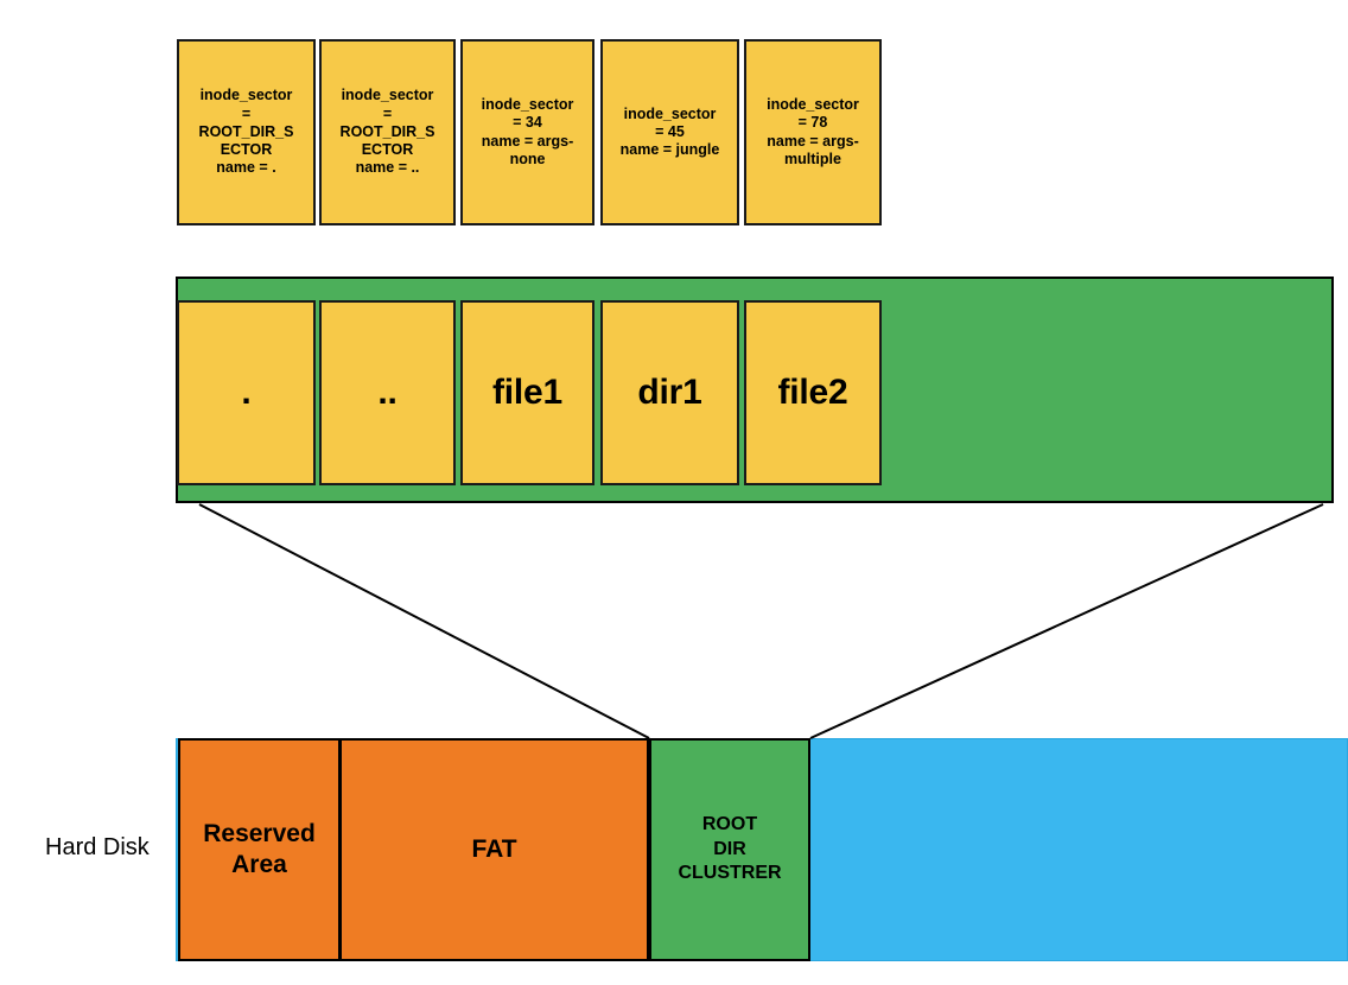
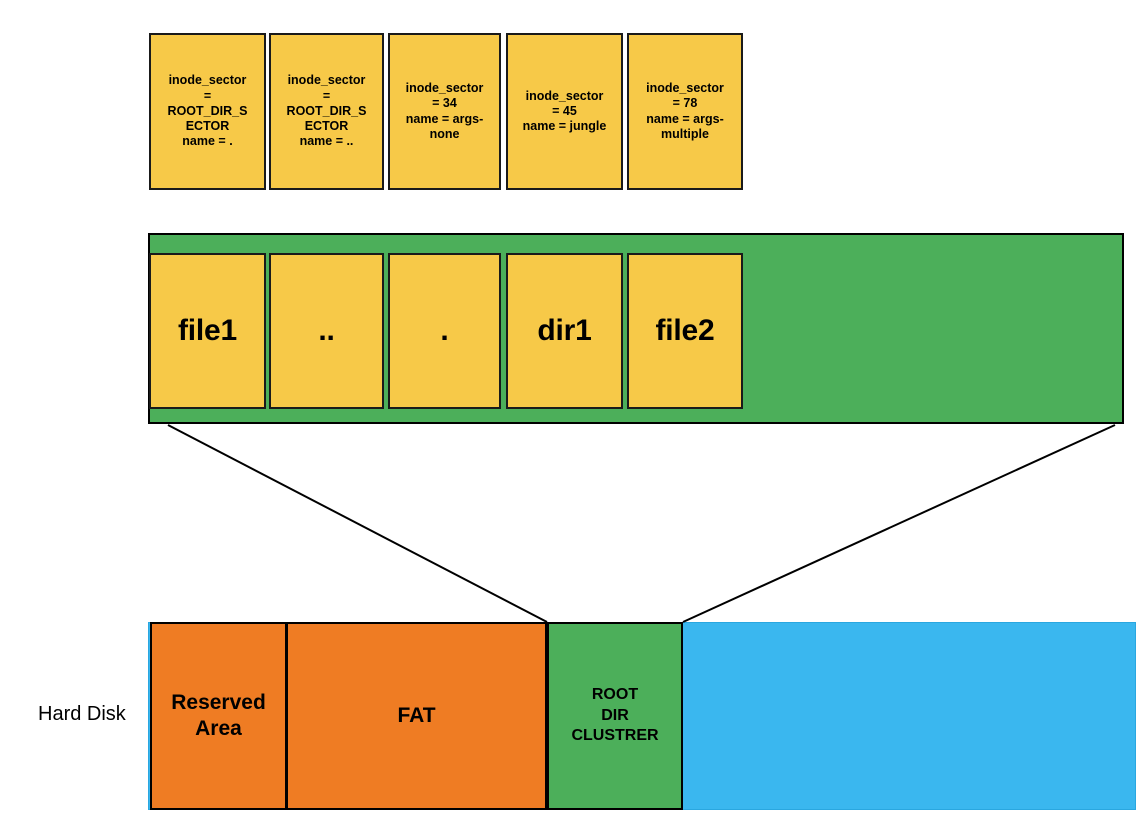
  inode_sector
  =
  ROOT_DIR_S
  ECTOR
  name = .
  inode_sector
  =
  ROOT_DIR_S
  ECTOR
  name = ..
  inode_sector
  = 34
  name = args-
  none
  inode_sector
  = 45
  name = jungle
  inode_sector
  = 78
  name = args-
  multiple
- .
+ file1
  ..
- file1
+ .
  dir1
  file2
  Reserved
  Area
  FAT
  ROOT
  DIR
  CLUSTRER
  Hard Disk
